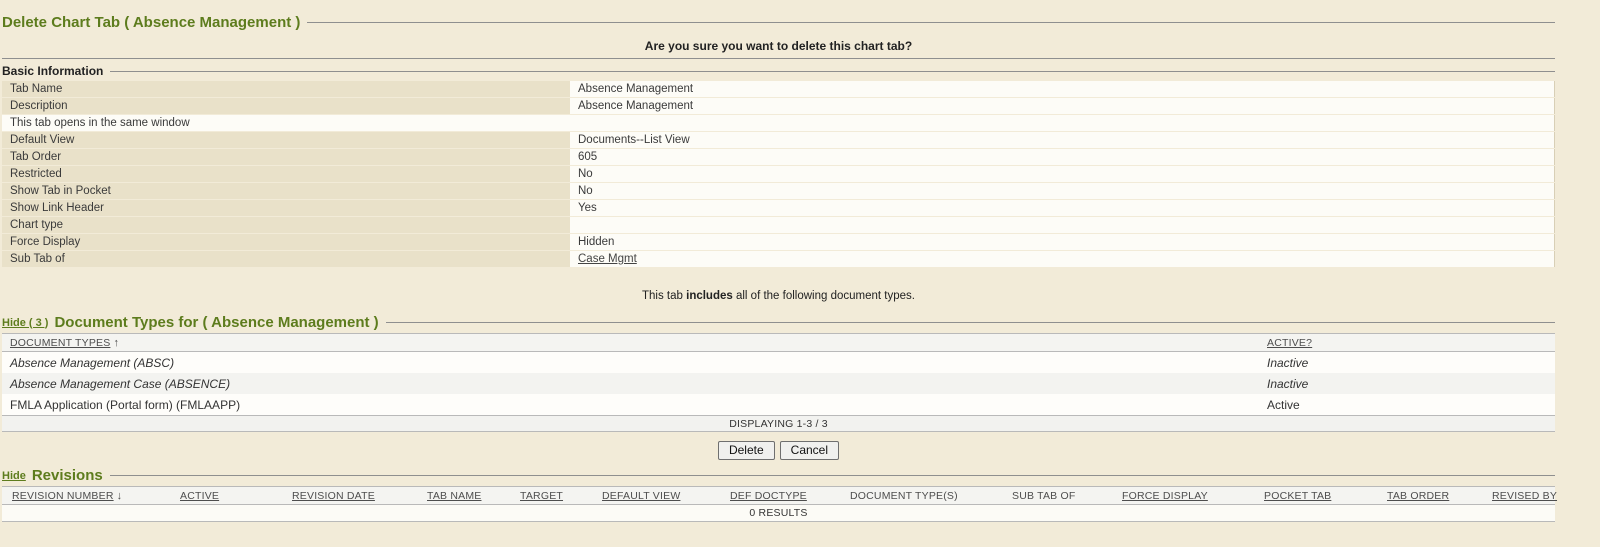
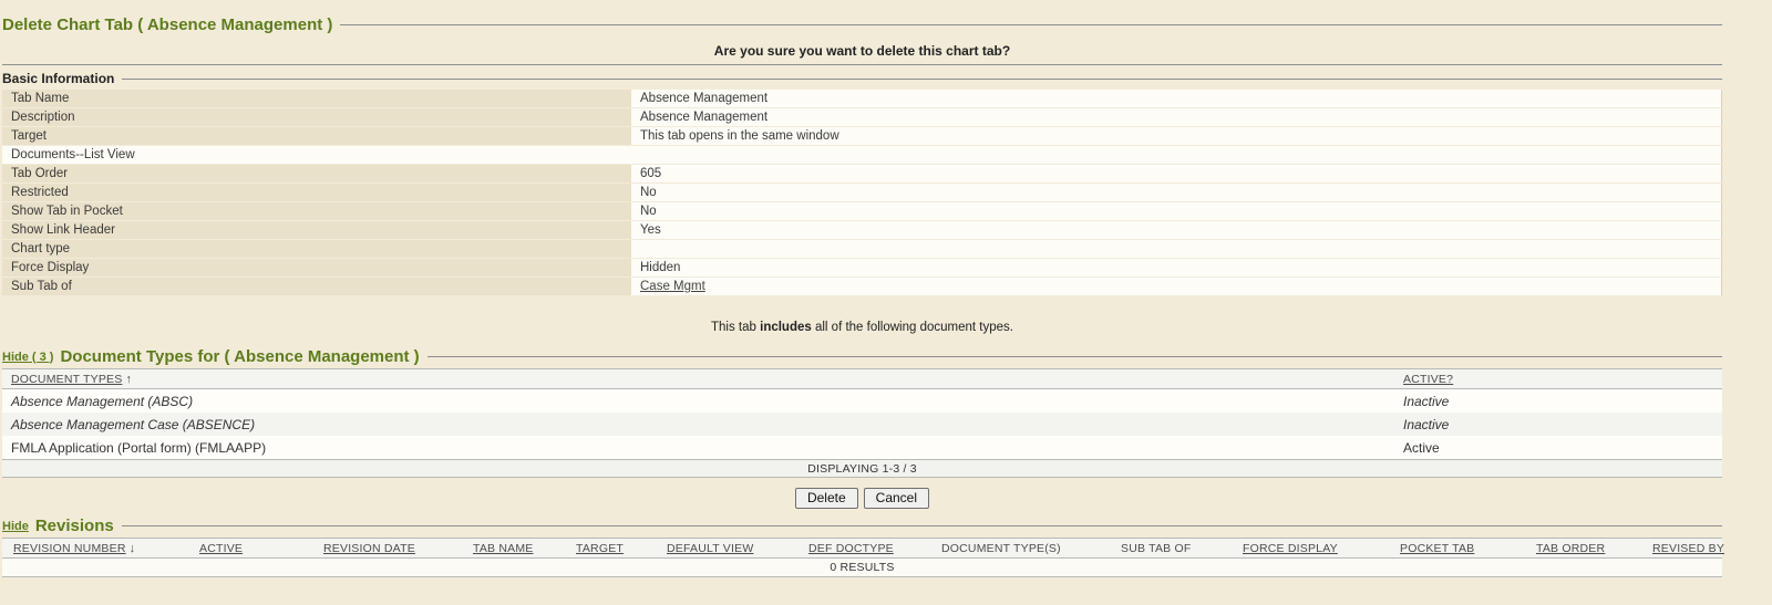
  Delete Chart Tab ( Absence Management )
  Are you sure you want to delete this chart tab?
  Basic Information
  Tab Name
  Absence Management
  Description
  Absence Management
+ Target
  This tab opens in the same window
- Default View
  Documents--List View
  Tab Order
  605
  Restricted
  No
  Show Tab in Pocket
  No
  Show Link Header
  Yes
  Chart type
  Force Display
  Hidden
  Sub Tab of
  Case Mgmt
  This tab includes all of the following document types.
  Hide ( 3 )
  Document Types for ( Absence Management )
  DOCUMENT TYPES ↑
  ACTIVE?
  Absence Management (ABSC)
  Inactive
  Absence Management Case (ABSENCE)
  Inactive
  FMLA Application (Portal form) (FMLAAPP)
  Active
  DISPLAYING 1-3 / 3
  Delete
  Cancel
  Hide
  Revisions
  REVISION NUMBER ↓
  ACTIVE
  REVISION DATE
  TAB NAME
  TARGET
  DEFAULT VIEW
  DEF DOCTYPE
  DOCUMENT TYPE(S)
  SUB TAB OF
  FORCE DISPLAY
  POCKET TAB
  TAB ORDER
  REVISED BY
  0 RESULTS
